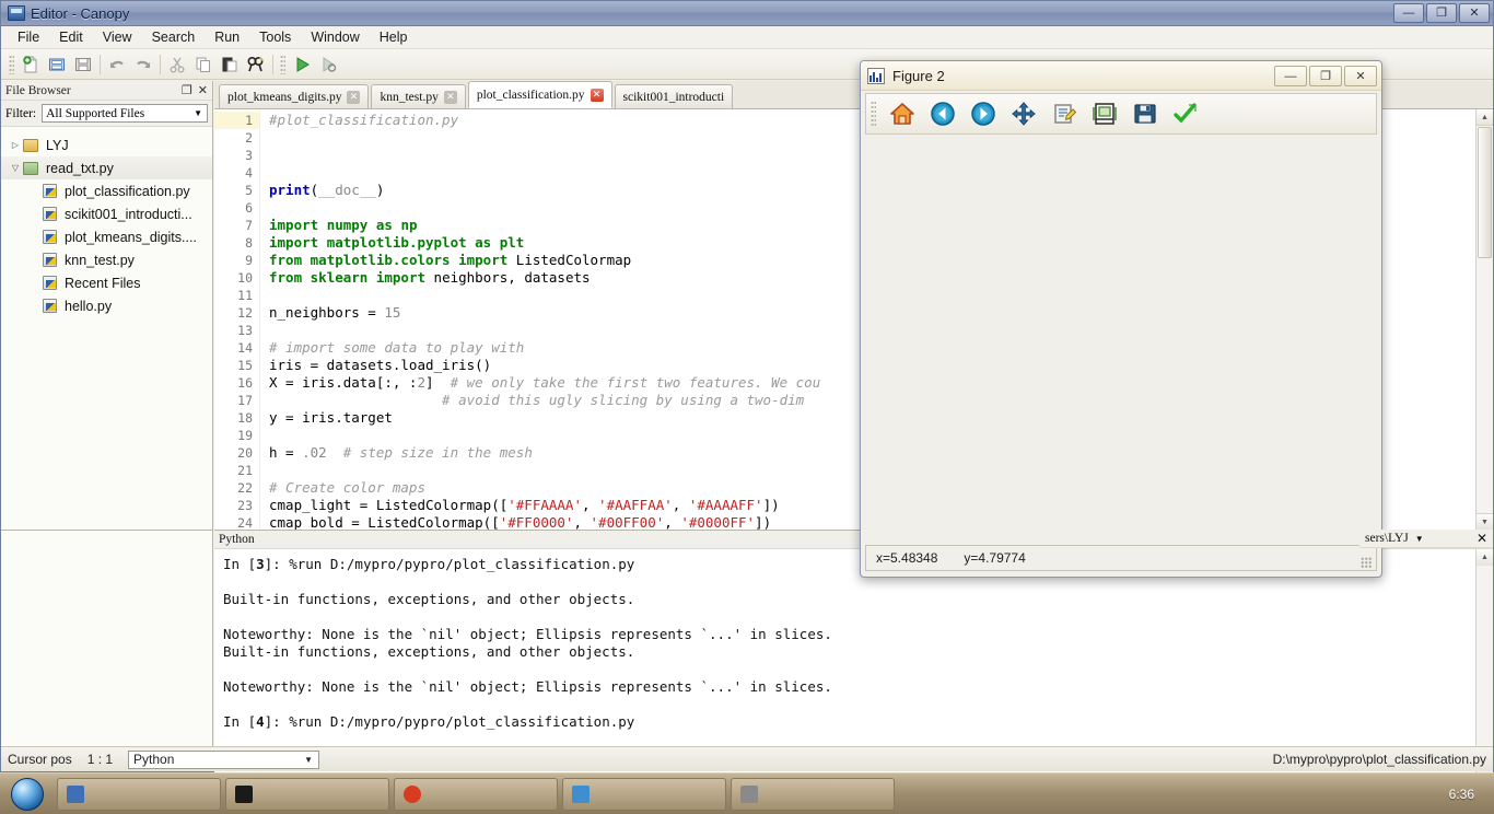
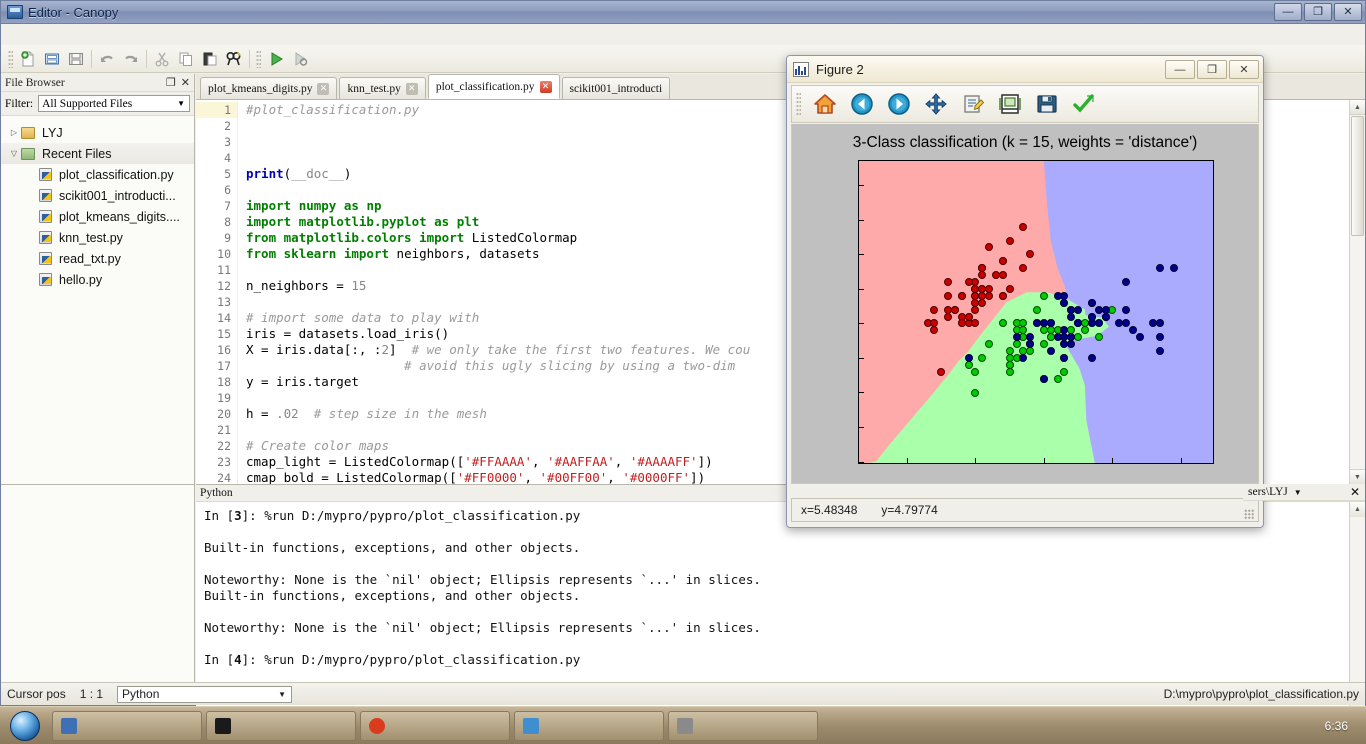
  Editor - Canopy
  —
  ❐
  ✕
- File
- Edit
- View
- Search
- Run
- Tools
- Window
- Help
  File Browser
  ❐
  ✕
  Filter:
  All Supported Files
  ▼
  ▷
  LYJ
  ▽
- read_txt.py
+ Recent Files
  plot_classification.py
  scikit001_introducti...
  plot_kmeans_digits....
  knn_test.py
- Recent Files
+ read_txt.py
  hello.py
  plot_kmeans_digits.py
  ✕
  knn_test.py
  ✕
  plot_classification.py
  ✕
  scikit001_introducti
  1
  2
  3
  4
  5
  6
  7
  8
  9
  10
  11
  12
  13
  14
  15
  16
  17
  18
  19
  20
  21
  22
  23
  24
  #plot_classification.py
  print(__doc__)
  import numpy as np
  import matplotlib.pyplot as plt
  from matplotlib.colors import ListedColormap
  from sklearn import neighbors, datasets
  n_neighbors = 15
  # import some data to play with
  iris = datasets.load_iris()
  X = iris.data[:, :2] # we only take the first two features. We cou
  # avoid this ugly slicing by using a two-dim
  y = iris.target
  h = .02 # step size in the mesh
  # Create color maps
  cmap_light = ListedColormap(['#FFAAAA', '#AAFFAA', '#AAAAFF'])
  cmap_bold = ListedColormap(['#FF0000', '#00FF00', '#0000FF'])
  sers\LYJ
  ▼
  ✕
  Python
  In [3]: %run D:/mypro/pypro/plot_classification.py
  Built-in functions, exceptions, and other objects.
  Noteworthy: None is the `nil' object; Ellipsis represents `...' in slices.
  Built-in functions, exceptions, and other objects.
  Noteworthy: None is the `nil' object; Ellipsis represents `...' in slices.
  In [4]: %run D:/mypro/pypro/plot_classification.py
  Cursor pos
  1 : 1
  Python
  ▼
  D:\mypro\pypro\plot_classification.py
  Figure 2
  —
  ❐
  ✕
+ 3-Class classification (k = 15, weights = 'distance')
  x=5.48348
  y=4.79774
  6:36
